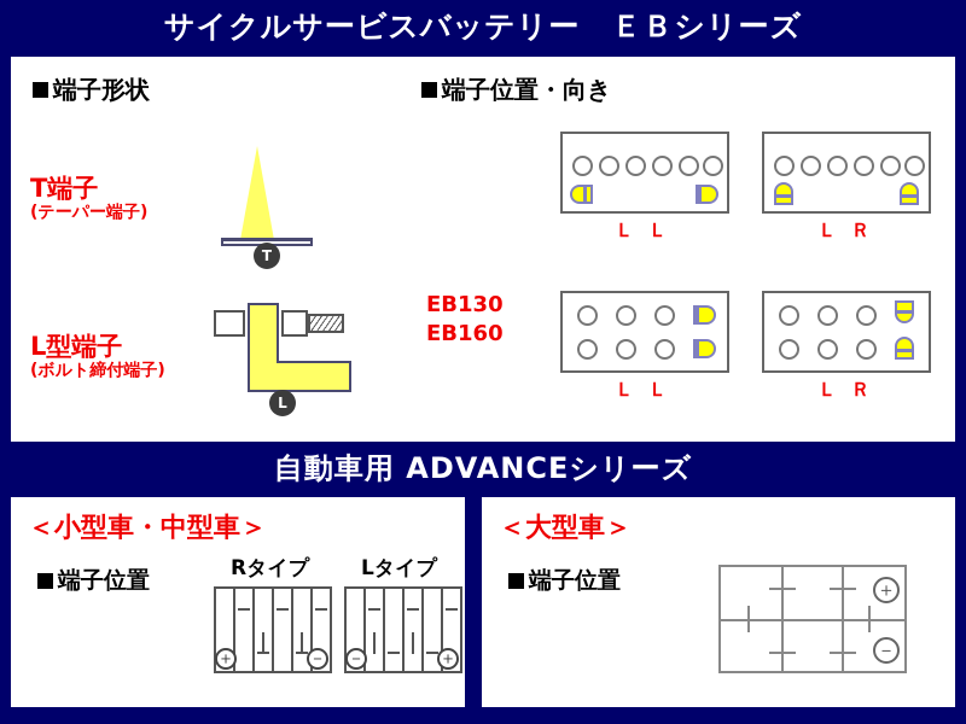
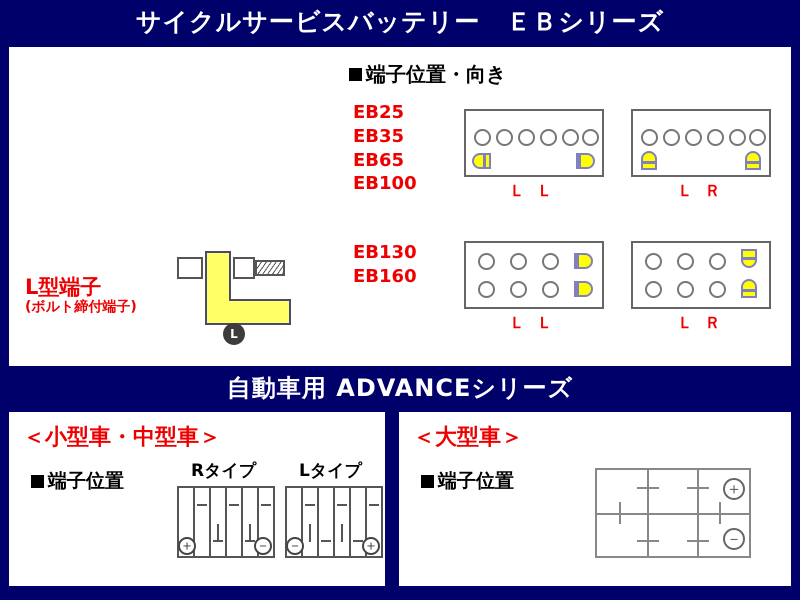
  サイクルサービスバッテリー ＥＢシリーズ
- 端子形状
- T端子
- (テーパー端子)
- T
  L型端子
  (ボルト締付端子)
  L
  端子位置・向き
+ EB25
+ EB35
+ EB65
+ EB100
  Ｌ Ｌ
  Ｌ Ｒ
  EB130
  EB160
  Ｌ Ｌ
  Ｌ Ｒ
  自動車用 ADVANCEシリーズ
  ＜小型車・中型車＞
  端子位置
  Rタイプ
  ＋
  －
  Lタイプ
  －
  ＋
  ＜大型車＞
  端子位置
  ＋
  －
